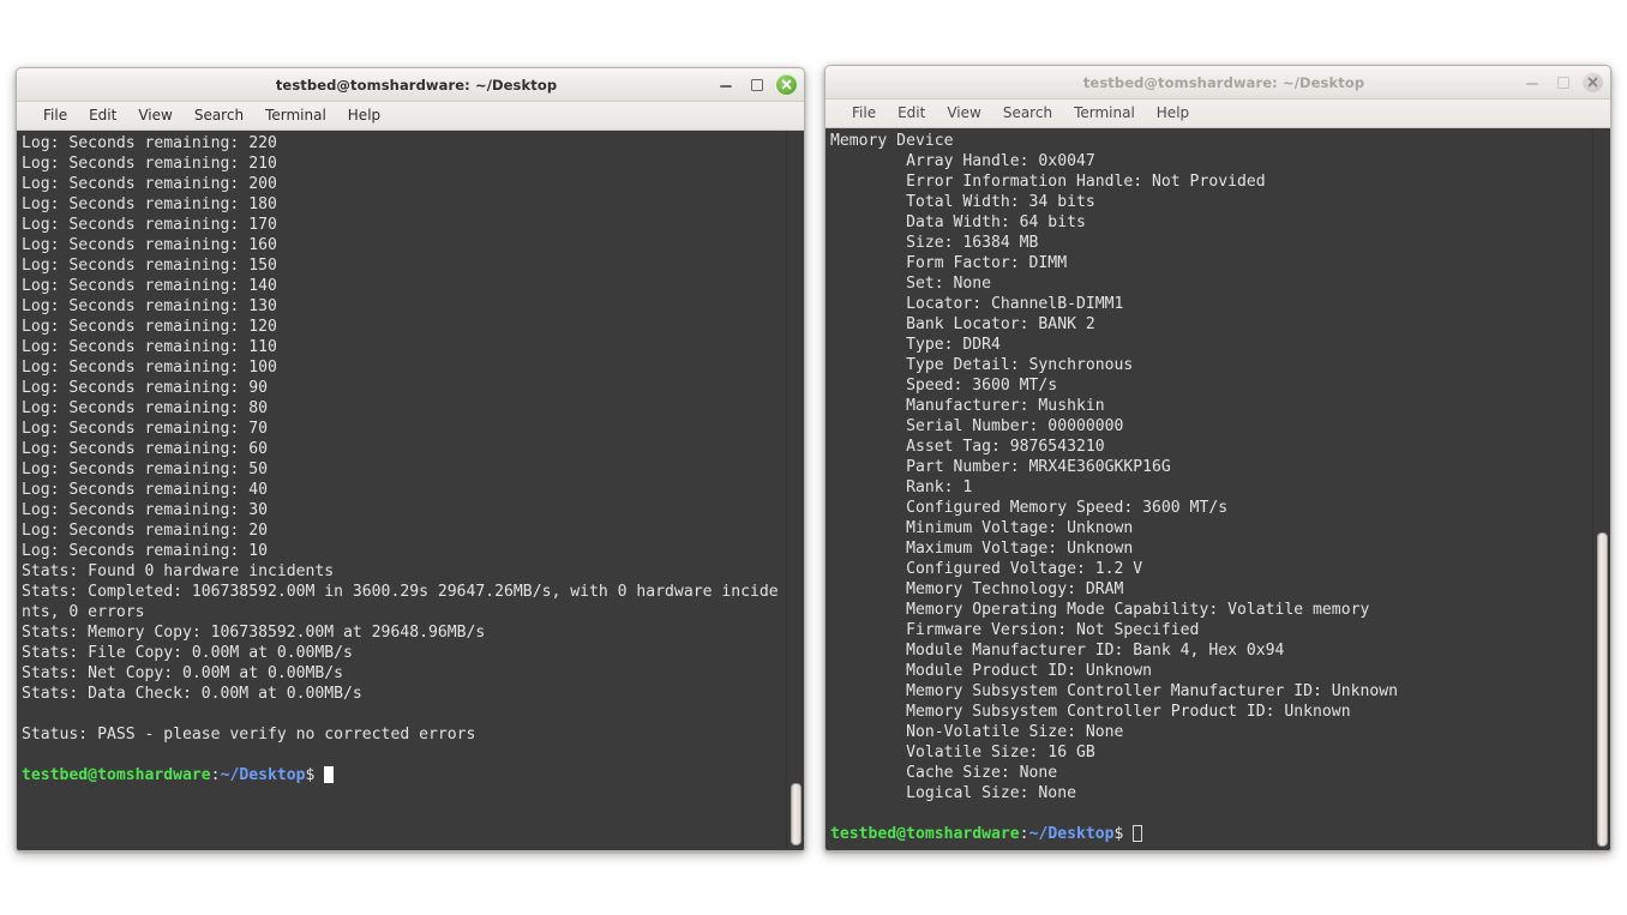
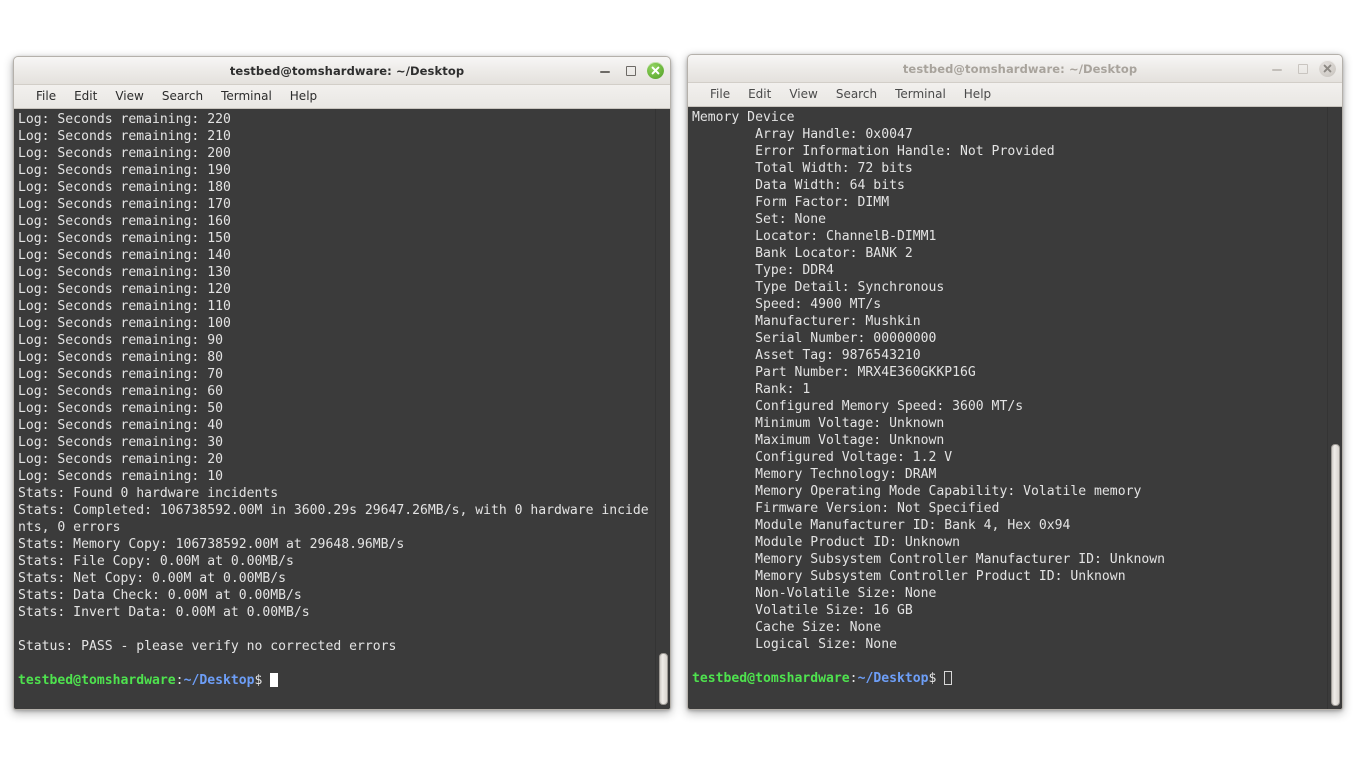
  testbed@tomshardware: ~/Desktop
  File
  Edit
  View
  Search
  Terminal
  Help
  Log: Seconds remaining: 220
  Log: Seconds remaining: 210
  Log: Seconds remaining: 200
+ Log: Seconds remaining: 190
  Log: Seconds remaining: 180
  Log: Seconds remaining: 170
  Log: Seconds remaining: 160
  Log: Seconds remaining: 150
  Log: Seconds remaining: 140
  Log: Seconds remaining: 130
  Log: Seconds remaining: 120
  Log: Seconds remaining: 110
  Log: Seconds remaining: 100
  Log: Seconds remaining: 90
  Log: Seconds remaining: 80
  Log: Seconds remaining: 70
  Log: Seconds remaining: 60
  Log: Seconds remaining: 50
  Log: Seconds remaining: 40
  Log: Seconds remaining: 30
  Log: Seconds remaining: 20
  Log: Seconds remaining: 10
  Stats: Found 0 hardware incidents
  Stats: Completed: 106738592.00M in 3600.29s 29647.26MB/s, with 0 hardware incide
  nts, 0 errors
  Stats: Memory Copy: 106738592.00M at 29648.96MB/s
  Stats: File Copy: 0.00M at 0.00MB/s
  Stats: Net Copy: 0.00M at 0.00MB/s
  Stats: Data Check: 0.00M at 0.00MB/s
+ Stats: Invert Data: 0.00M at 0.00MB/s
  Status: PASS - please verify no corrected errors
  testbed@tomshardware:~/Desktop$
  testbed@tomshardware: ~/Desktop
  File
  Edit
  View
  Search
  Terminal
  Help
  Memory Device
  Array Handle: 0x0047
  Error Information Handle: Not Provided
- Total Width: 34 bits
+ Total Width: 72 bits
  Data Width: 64 bits
- Size: 16384 MB
  Form Factor: DIMM
  Set: None
  Locator: ChannelB-DIMM1
  Bank Locator: BANK 2
  Type: DDR4
  Type Detail: Synchronous
- Speed: 3600 MT/s
+ Speed: 4900 MT/s
  Manufacturer: Mushkin
  Serial Number: 00000000
  Asset Tag: 9876543210
  Part Number: MRX4E360GKKP16G
  Rank: 1
  Configured Memory Speed: 3600 MT/s
  Minimum Voltage: Unknown
  Maximum Voltage: Unknown
  Configured Voltage: 1.2 V
  Memory Technology: DRAM
  Memory Operating Mode Capability: Volatile memory
  Firmware Version: Not Specified
  Module Manufacturer ID: Bank 4, Hex 0x94
  Module Product ID: Unknown
  Memory Subsystem Controller Manufacturer ID: Unknown
  Memory Subsystem Controller Product ID: Unknown
  Non-Volatile Size: None
  Volatile Size: 16 GB
  Cache Size: None
  Logical Size: None
  testbed@tomshardware:~/Desktop$
